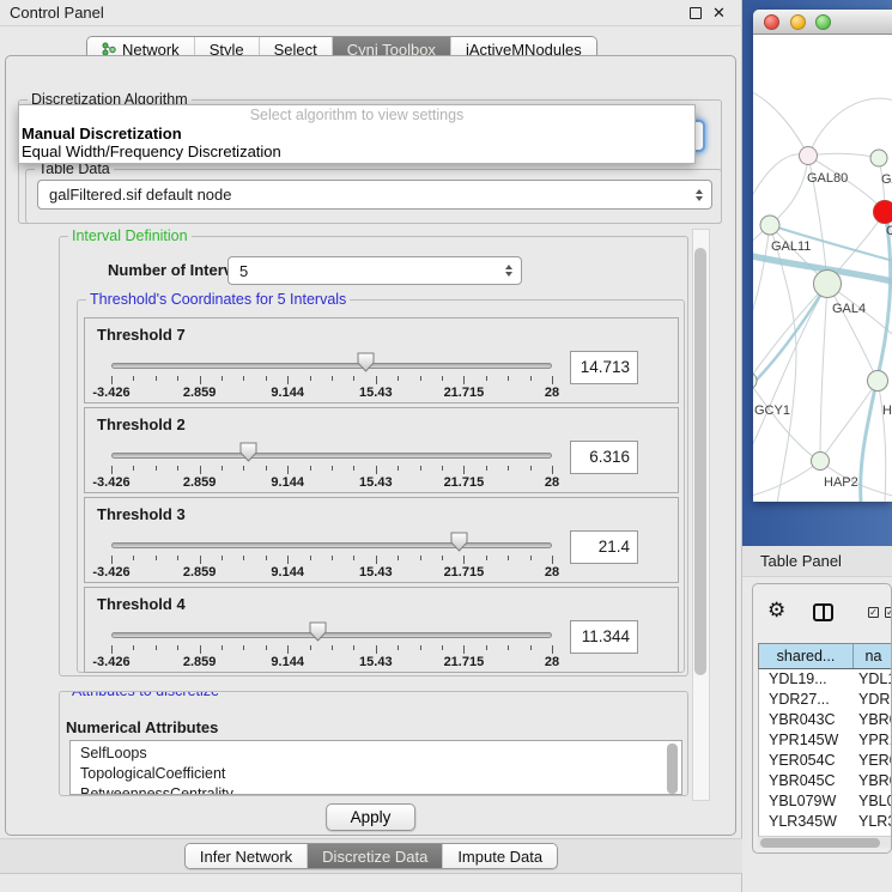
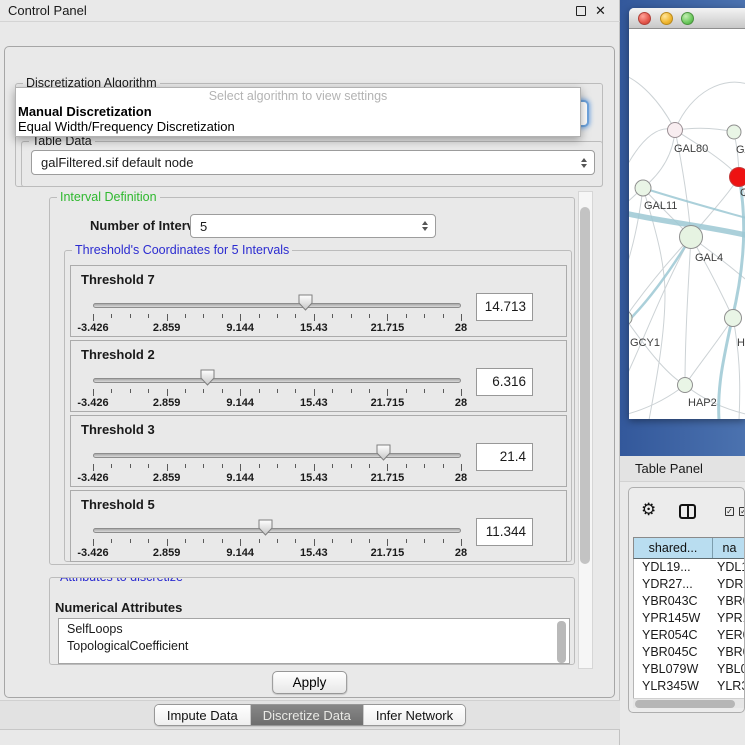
  Control Panel
  ✕
- Network
- Style
- Select
- Cyni Toolbox
- jActiveMNodules
  Discretization Algorithm
  Select algorithm to view settings
  Manual Discretization
  Equal Width/Frequency Discretization
  Table Data
  galFiltered.sif default node
  Interval Definition
  Number of Inter
  5
  Threshold's Coordinates for 5 Intervals
  Threshold 7
  -3.426
  2.859
  9.144
  15.43
  21.715
  28
  14.713
  Threshold 2
  -3.426
  2.859
  9.144
  15.43
  21.715
  28
  6.316
  Threshold 3
  -3.426
  2.859
  9.144
  15.43
  21.715
  28
  21.4
- Threshold 4
+ Threshold 5
  -3.426
  2.859
  9.144
  15.43
  21.715
  28
  11.344
  Numerical Attributes
  SelfLoops
  TopologicalCoefficient
- BetweennessCentrality
  Apply
- Infer Network
+ Impute Data
  Discretize Data
- Impute Data
+ Infer Network
  GAL80
  C
  GAL11
  GAL4
  GCY1
  H
  HAP2
  Table Panel
  ⚙
  ✓
  ✓
  shared...
  na
  YDL19...
  YDL
  YDR27...
  YDR
  YBR043C
  YBR
  YPR145W
  YPR
  YER054C
  YER
  YBR045C
  YBR
  YBL079W
  YBL
  YLR345W
  YLR
